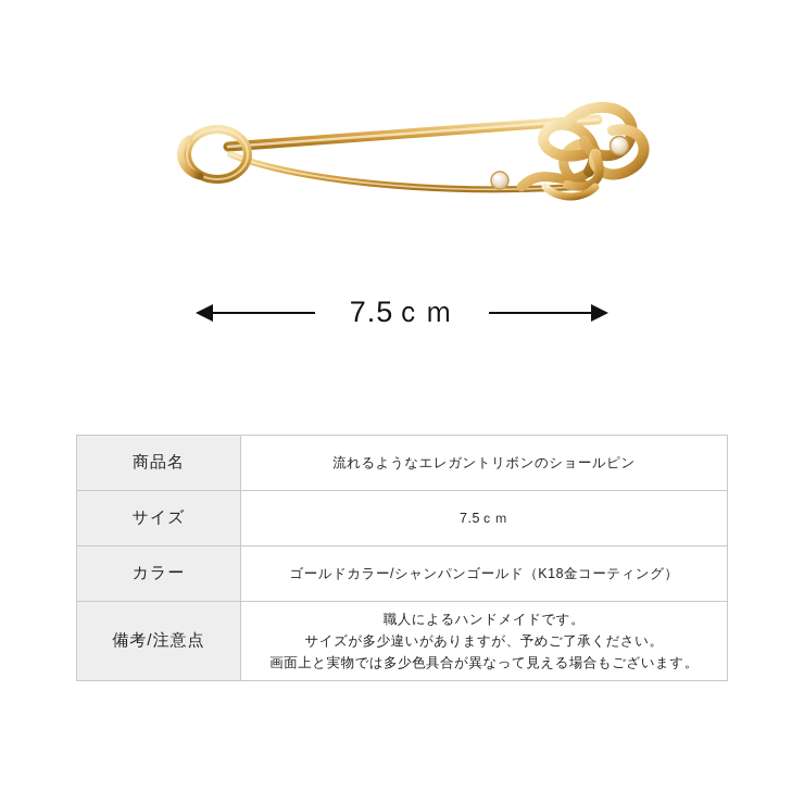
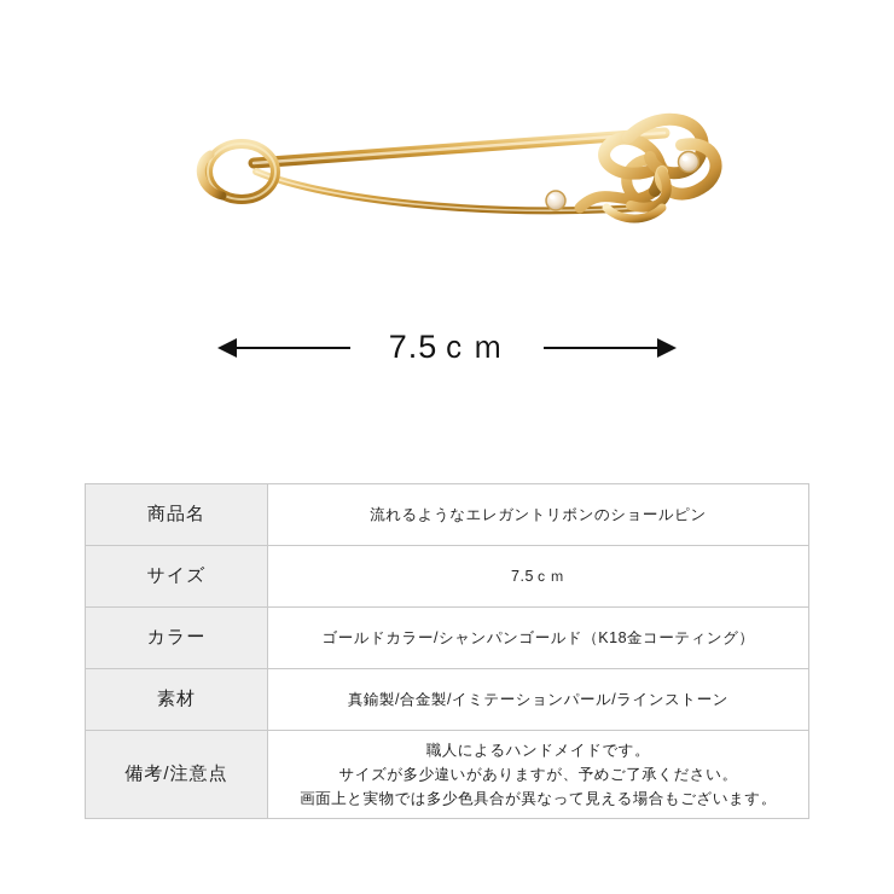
  7.5ｃｍ
  商品名	流れるようなエレガントリボンのショールピン
  サイズ	7.5ｃｍ
  カラー	ゴールドカラー/シャンパンゴールド（K18金コーティング）
+ 素材	真鍮製/合金製/イミテーションパール/ラインストーン
  備考/注意点	職人によるハンドメイドです。 サイズが多少違いがありますが、予めご了承ください。 画面上と実物では多少色具合が異なって見える場合もございます。
